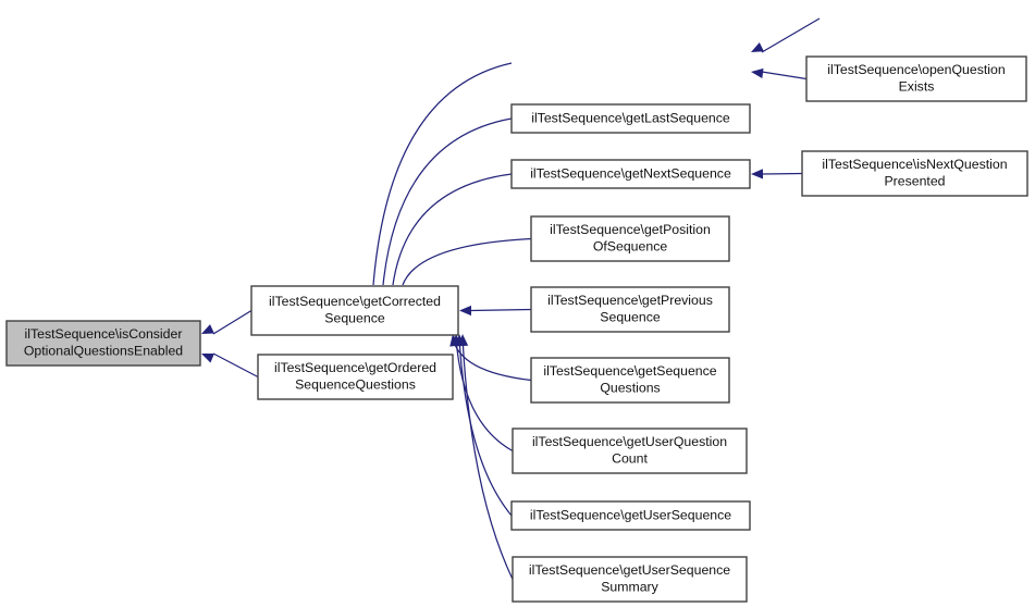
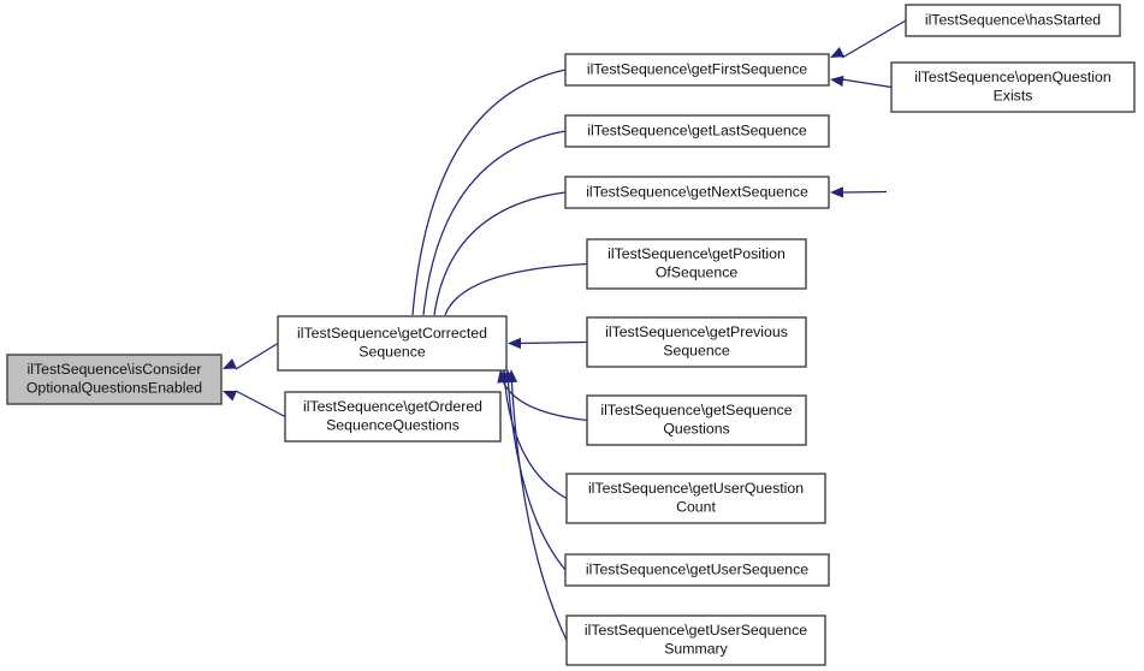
  ilTestSequence\isConsider
  OptionalQuestionsEnabled
  ilTestSequence\getCorrected
  Sequence
  ilTestSequence\getOrdered
  SequenceQuestions
+ ilTestSequence\getFirstSequence
  ilTestSequence\getLastSequence
  ilTestSequence\getNextSequence
  ilTestSequence\getPosition
  OfSequence
  ilTestSequence\getPrevious
  Sequence
  ilTestSequence\getSequence
  Questions
  ilTestSequence\getUserQuestion
  Count
  ilTestSequence\getUserSequence
  ilTestSequence\getUserSequence
  Summary
+ ilTestSequence\hasStarted
  ilTestSequence\openQuestion
  Exists
- ilTestSequence\isNextQuestion
- Presented
